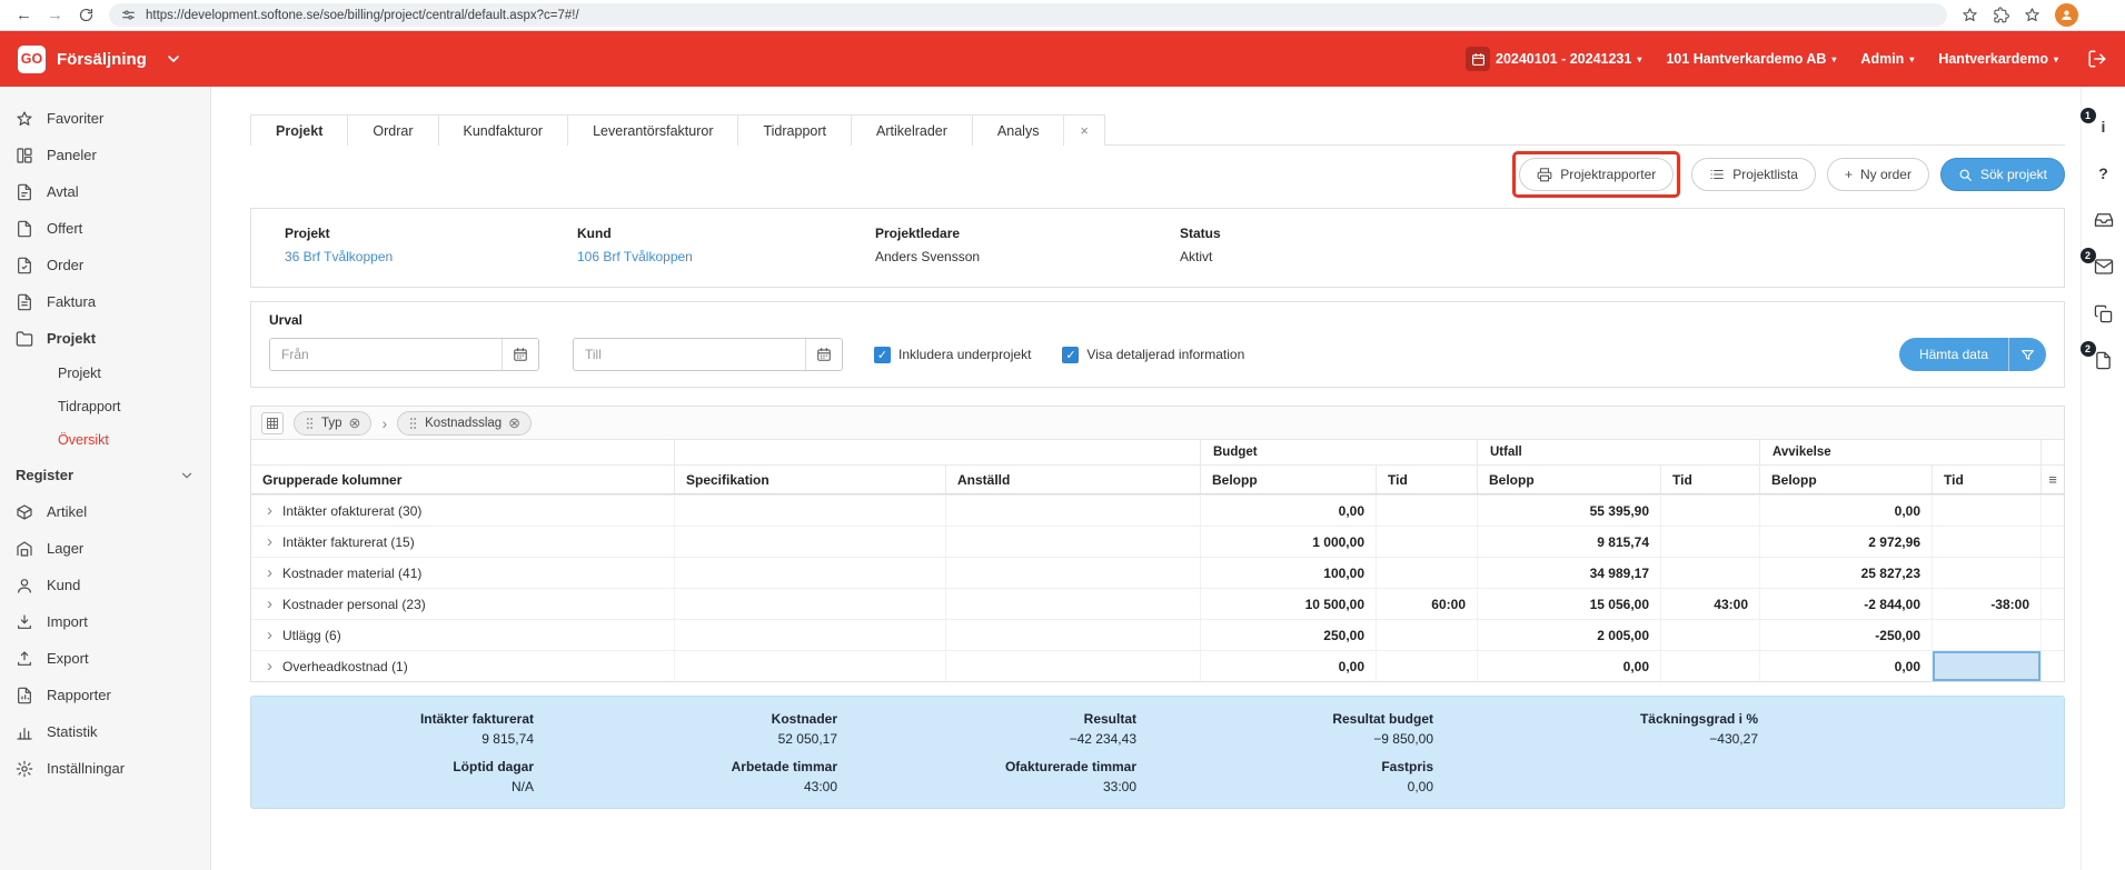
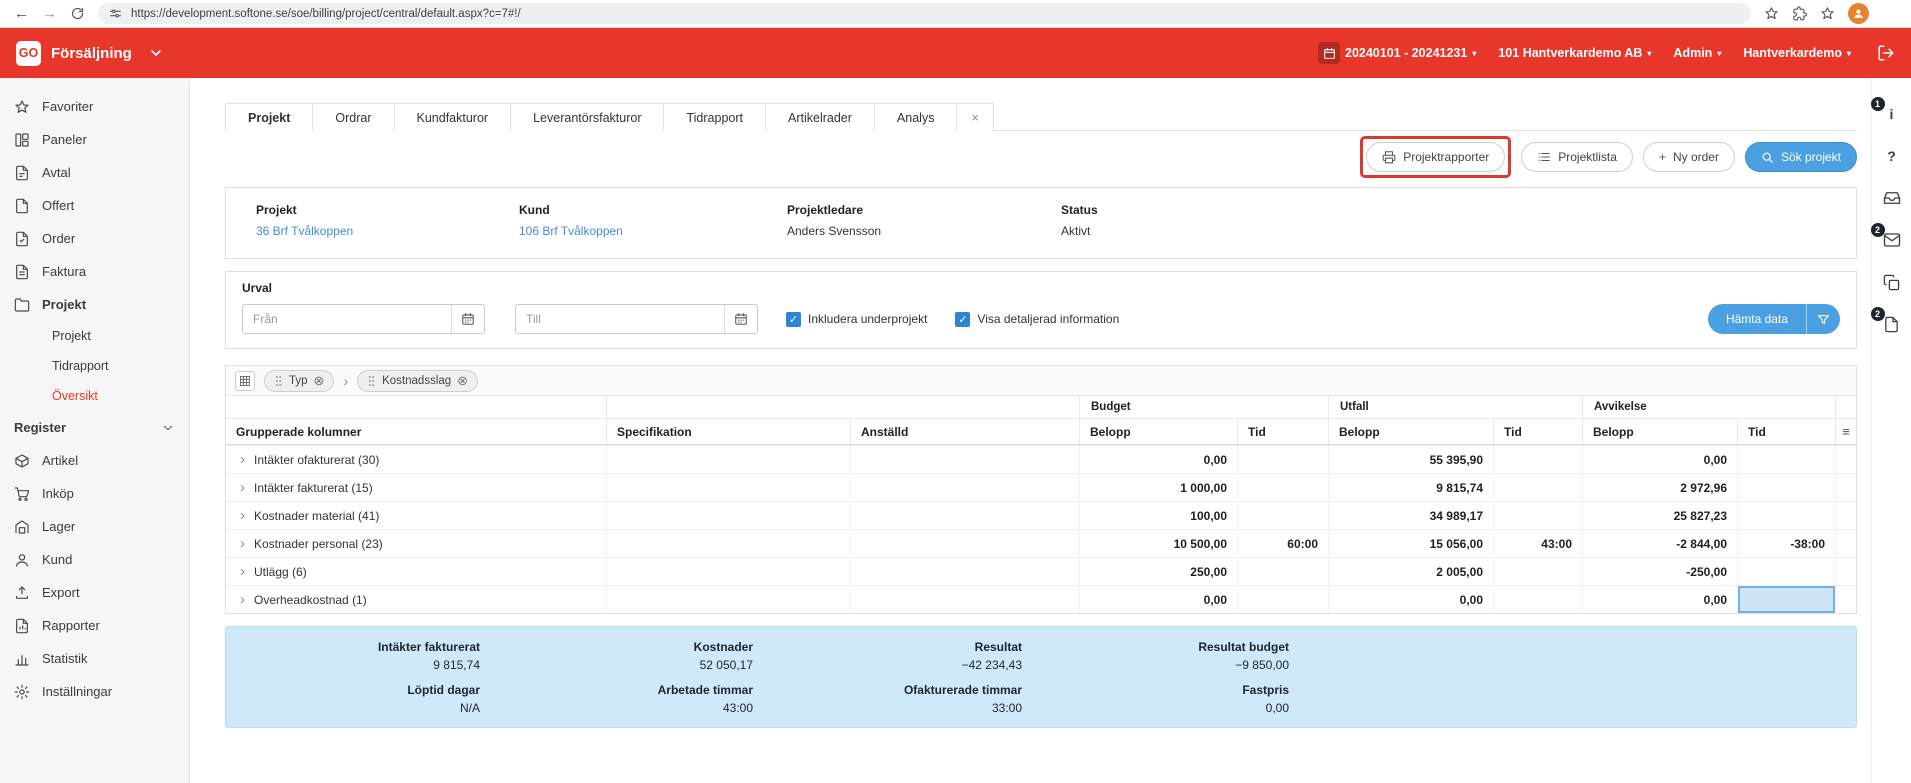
  ←
  →
  https://development.softone.se/soe/billing/project/central/default.aspx?c=7#!/
  GO
  Försäljning
  20240101 - 20241231
  ▾
  101 Hantverkardemo AB
  ▾
  Admin
  ▾
  Hantverkardemo
  ▾
  Favoriter
  Paneler
  Avtal
  Offert
  Order
  Faktura
  Projekt
  Projekt
  Tidrapport
  Översikt
  Register
  Artikel
+ Inköp
  Lager
  Kund
- Import
  Export
  Rapporter
  Statistik
  Inställningar
  1
  i
  ?
  2
  2
  Projekt
  Ordrar
  Kundfakturor
  Leverantörsfakturor
  Tidrapport
  Artikelrader
  Analys
  ×
  Projektrapporter
  Projektlista
  +
  Ny order
  Sök projekt
  Projekt
  36 Brf Tvålkoppen
  Kund
  106 Brf Tvålkoppen
  Projektledare
  Anders Svensson
  Status
  Aktivt
  Urval
  Från
  Till
  ✓
  Inkludera underprojekt
  ✓
  Visa detaljerad information
  Hämta data
  Typ
  ⊗
  ›
  Kostnadsslag
  ⊗
  Budget
  Utfall
  Avvikelse
  Grupperade kolumner
  Specifikation
  Anställd
  Belopp
  Tid
  Belopp
  Tid
  Belopp
  Tid
  ≡
  ›
  Intäkter ofakturerat (30)
  0,00
  55 395,90
  0,00
  ›
  Intäkter fakturerat (15)
  1 000,00
  9 815,74
  2 972,96
  ›
  Kostnader material (41)
  100,00
  34 989,17
  25 827,23
  ›
  Kostnader personal (23)
  10 500,00
  60:00
  15 056,00
  43:00
  -2 844,00
  -38:00
  ›
  Utlägg (6)
  250,00
  2 005,00
  -250,00
  ›
  Overheadkostnad (1)
  0,00
  0,00
  0,00
  Intäkter fakturerat
  9 815,74
  Kostnader
  52 050,17
  Resultat
  −42 234,43
  Resultat budget
  −9 850,00
- Täckningsgrad i %
- −430,27
  Löptid dagar
  N/A
  Arbetade timmar
  43:00
  Ofakturerade timmar
  33:00
  Fastpris
  0,00
